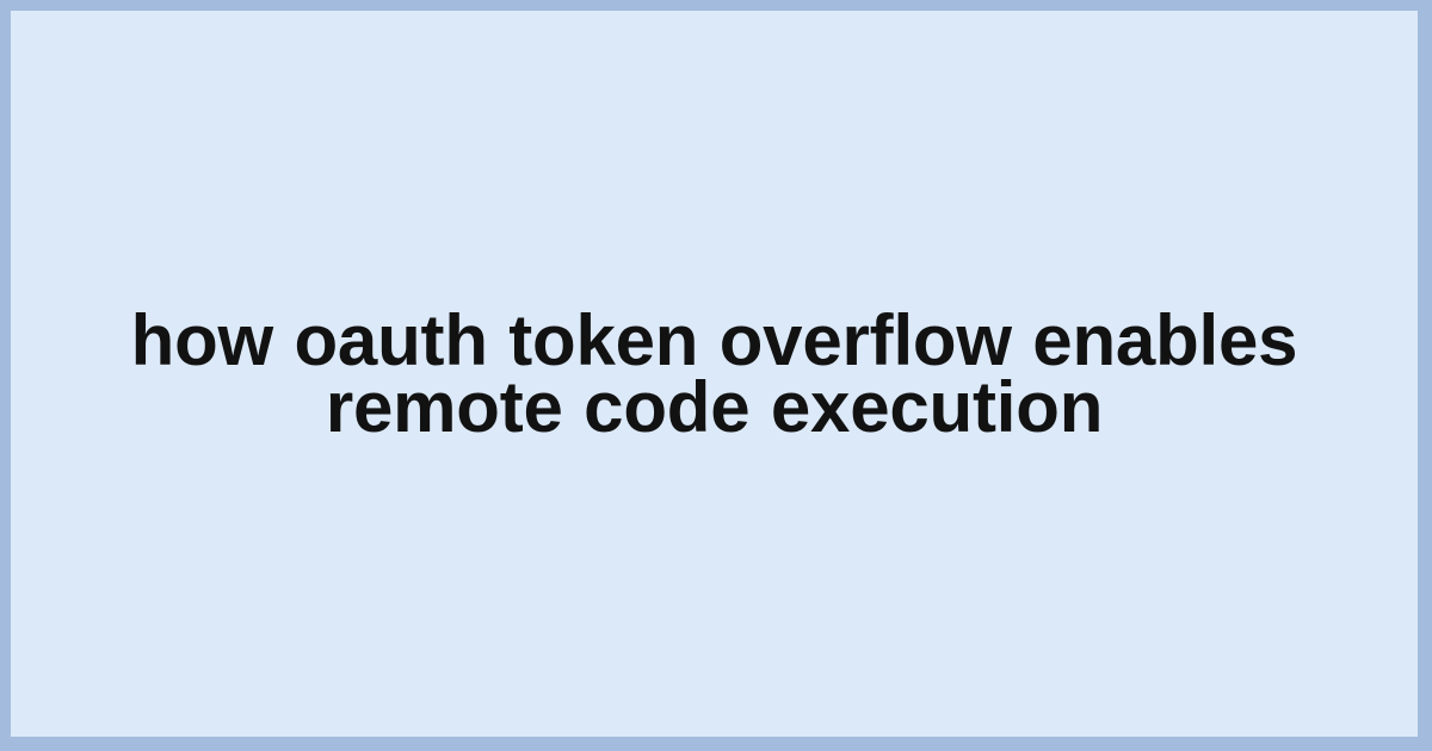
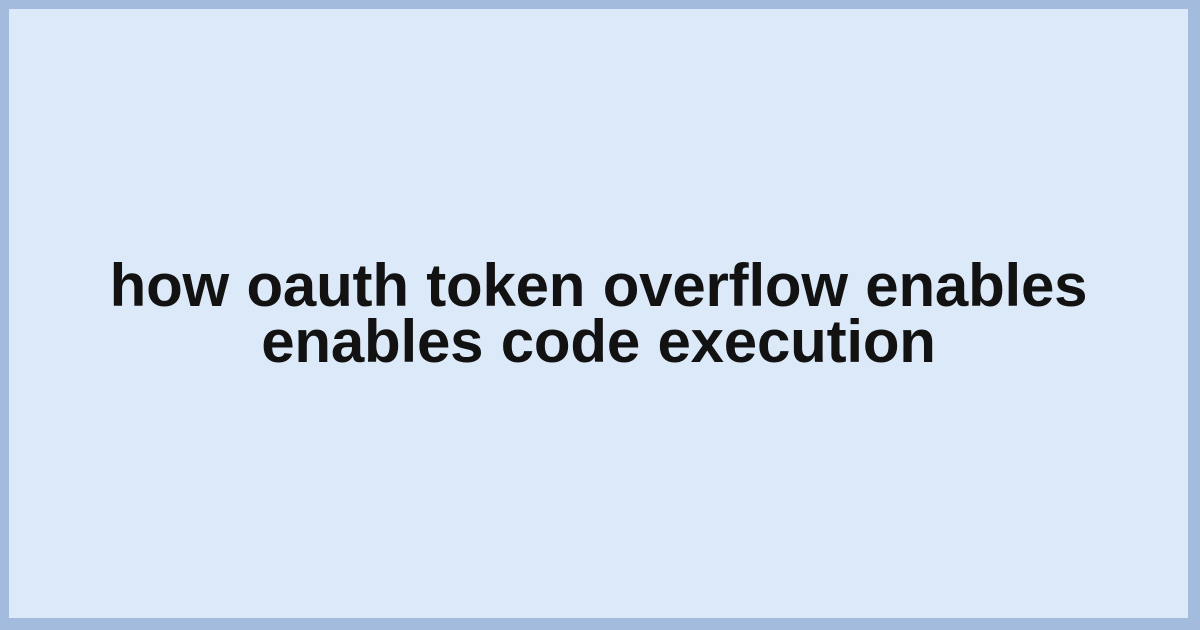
- how oauth token overflow enables remote code execution
+ how oauth token overflow enables enables code execution
